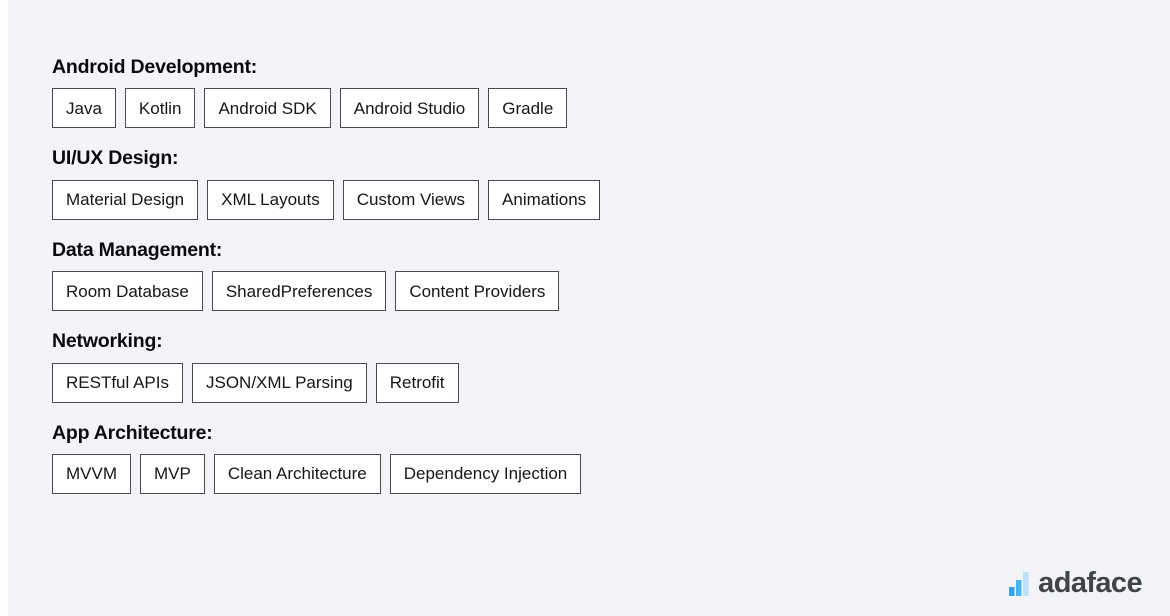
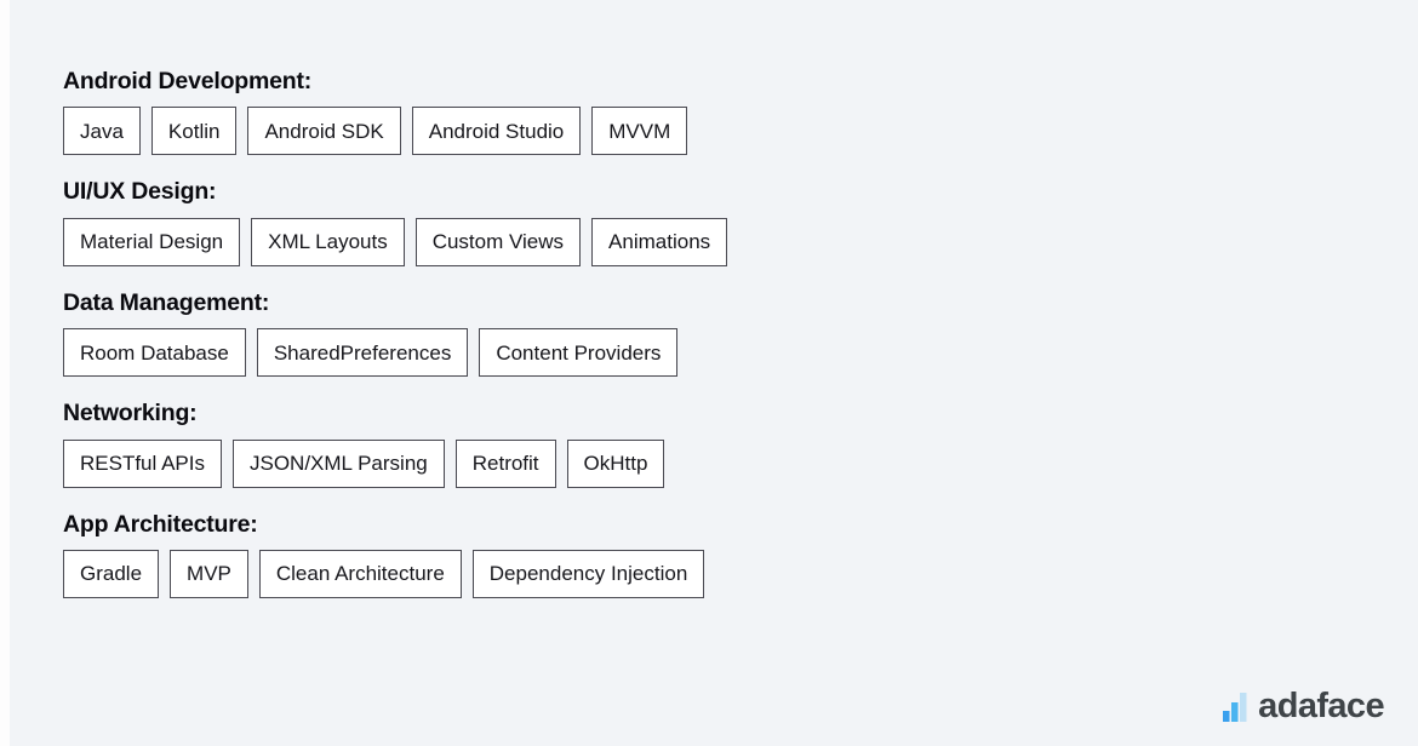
  Android Development:
  Java
  Kotlin
  Android SDK
  Android Studio
- Gradle
+ MVVM
  UI/UX Design:
  Material Design
  XML Layouts
  Custom Views
  Animations
  Data Management:
  Room Database
  SharedPreferences
  Content Providers
  Networking:
  RESTful APIs
  JSON/XML Parsing
  Retrofit
+ OkHttp
  App Architecture:
- MVVM
+ Gradle
  MVP
  Clean Architecture
  Dependency Injection
  adaface
